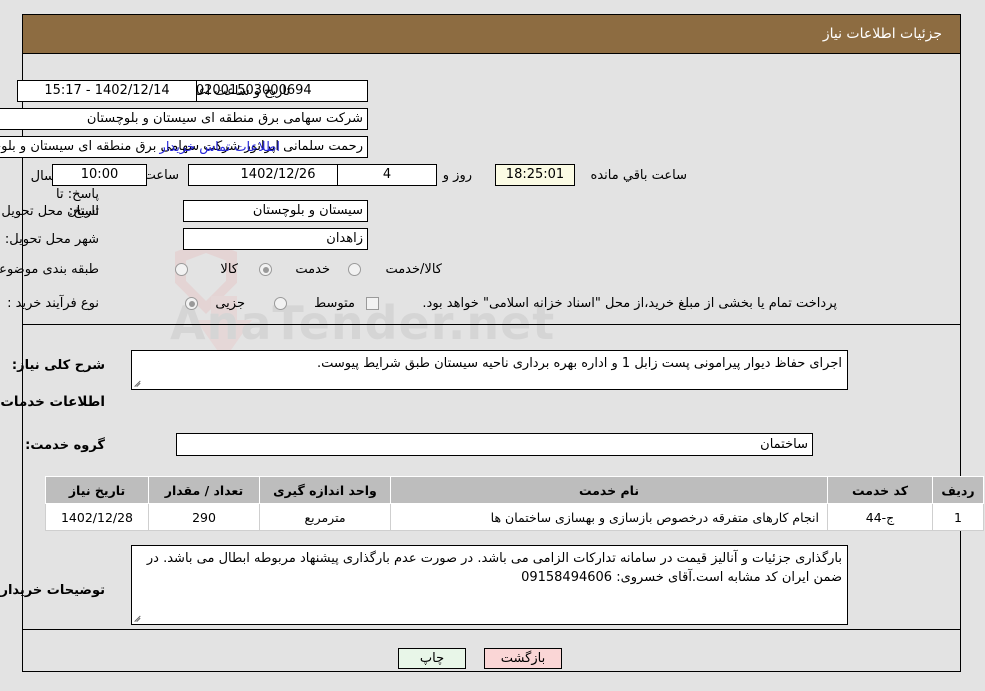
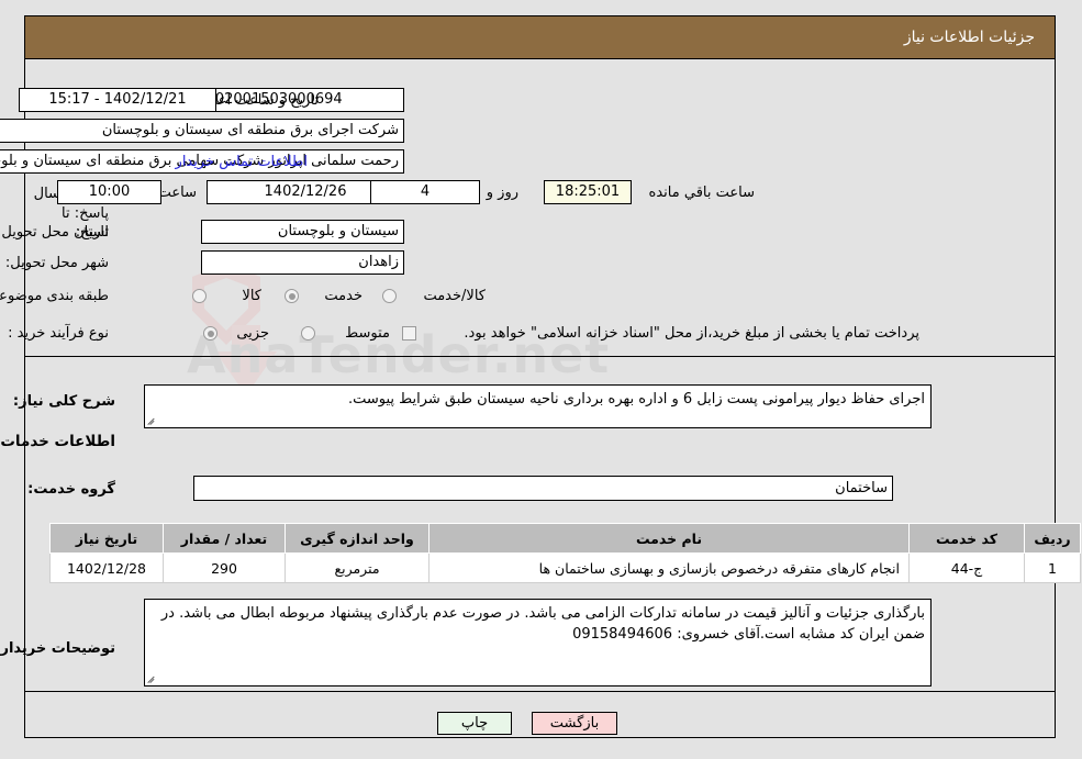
  AnaTender.net
  جزئیات اطلاعات نیاز
  02001503000694
- 1402/12/14 - 15:17
+ 1402/12/21 - 15:17
- شرکت سهامی برق منطقه ای سیستان و بلوچستان
+ شرکت اجرای برق منطقه ای سیستان و بلوچستان
  رحمت سلمانی اپراتور شرکت سهامی برق منطقه ای سیستان و بلو
  اطلاعات تماس خریدار
  سال پاسخ: تا تاریخ:
  1402/12/26
  ساعت
  10:00
  4
  روز و
  18:25:01
  ساعت باقي مانده
  استان محل تحویل
  سیستان و بلوچستان
  شهر محل تحویل:
  زاهدان
  طبقه بندی موضوع
  کالا
  خدمت
  کالا/خدمت
  نوع فرآیند خرید :
  جزیی
  متوسط
  پرداخت تمام یا بخشی از مبلغ خرید،از محل "اسناد خزانه اسلامی" خواهد بود.
  شرح کلی نیاز:
- اجرای حفاظ دیوار پیرامونی پست زابل 1 و اداره بهره برداری ناحیه سیستان طبق شرایط پیوست.
+ اجرای حفاظ دیوار پیرامونی پست زابل 6 و اداره بهره برداری ناحیه سیستان طبق شرایط پیوست.
  گروه خدمت:
  ساختمان
  ردیف	کد خدمت	نام خدمت	واحد اندازه گیری	تعداد / مقدار	تاریخ نیاز
  1	ج-44	انجام کارهای متفرقه درخصوص بازسازی و بهسازی ساختمان ها	مترمربع	290	1402/12/28
  توضیحات خریدار
  بارگذاری جزئیات و آنالیز قیمت در سامانه تدارکات الزامی می باشد. در صورت عدم بارگذاری پیشنهاد مربوطه ابطال می باشد. در ضمن ایران کد مشابه است.آقای خسروی: 09158494606
  بازگشت
  چاپ
